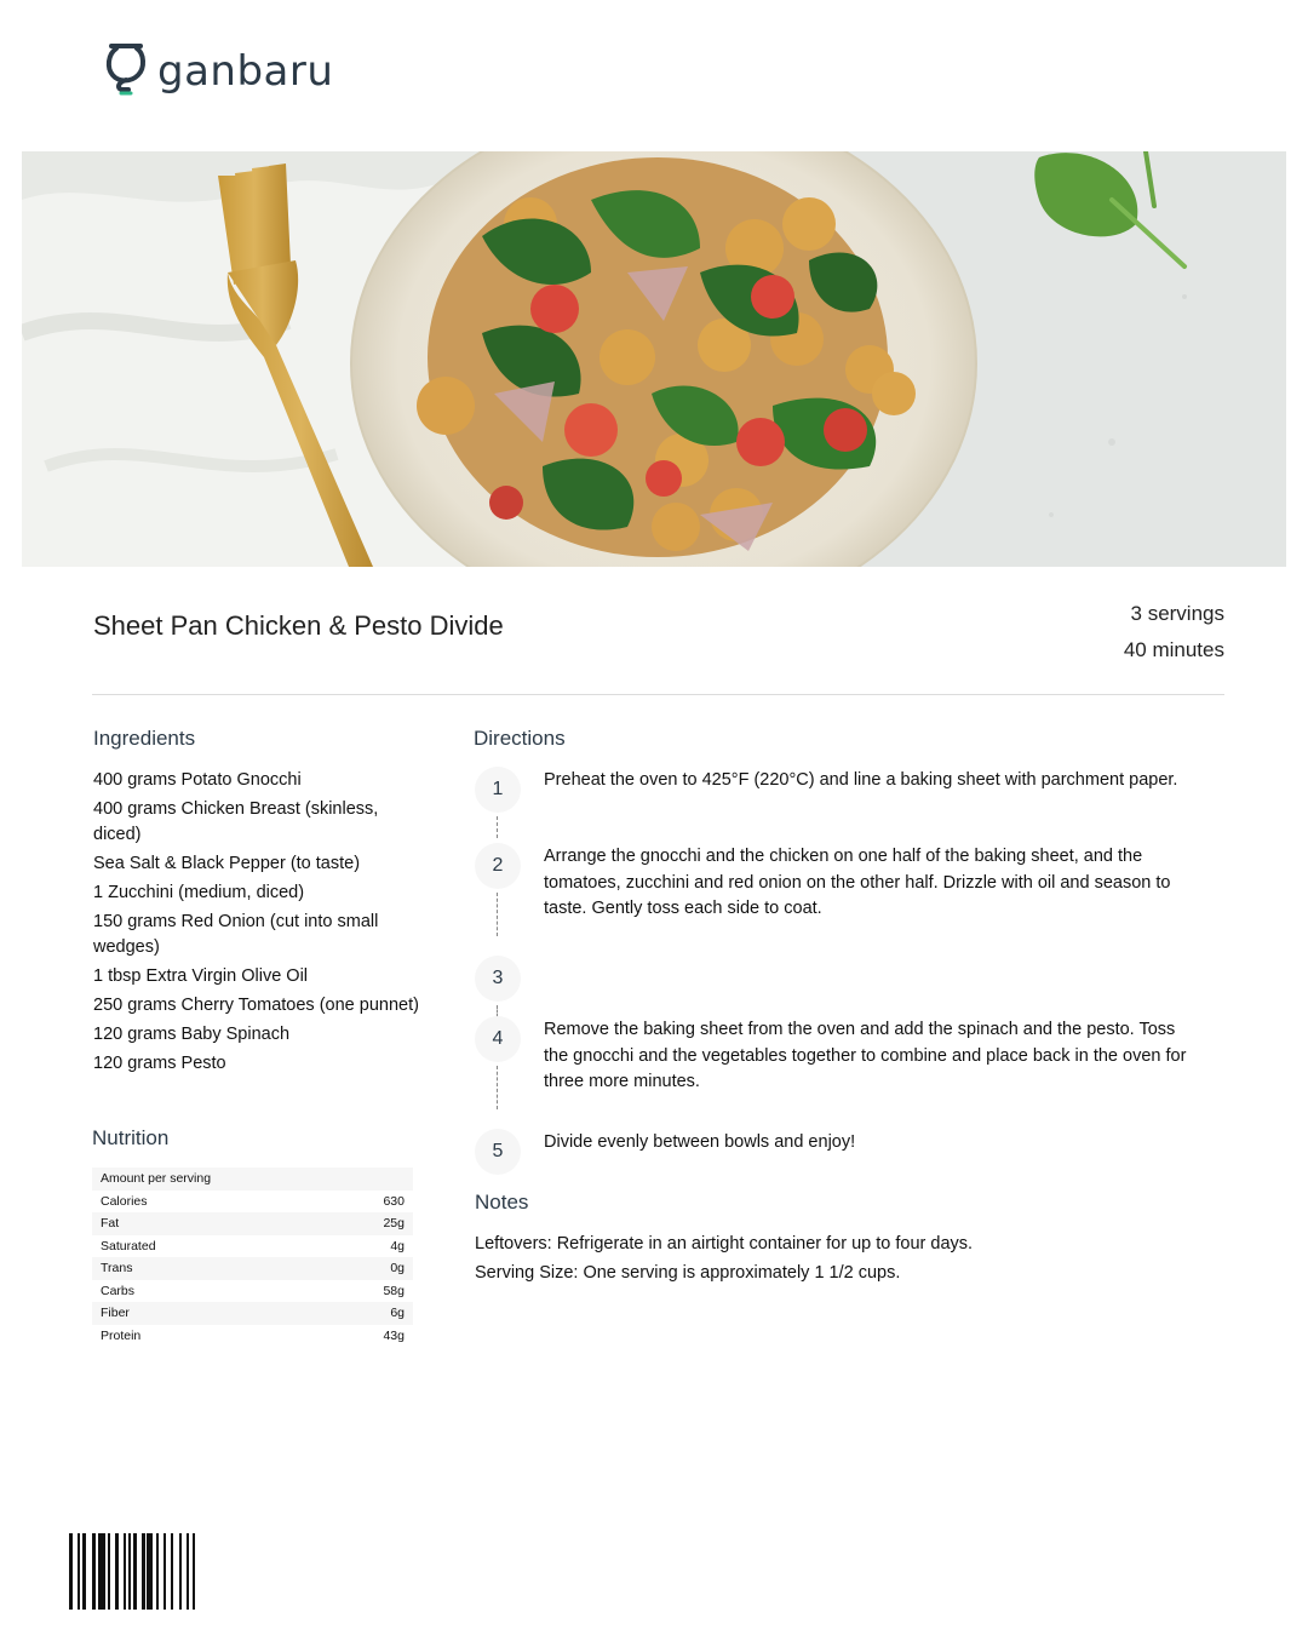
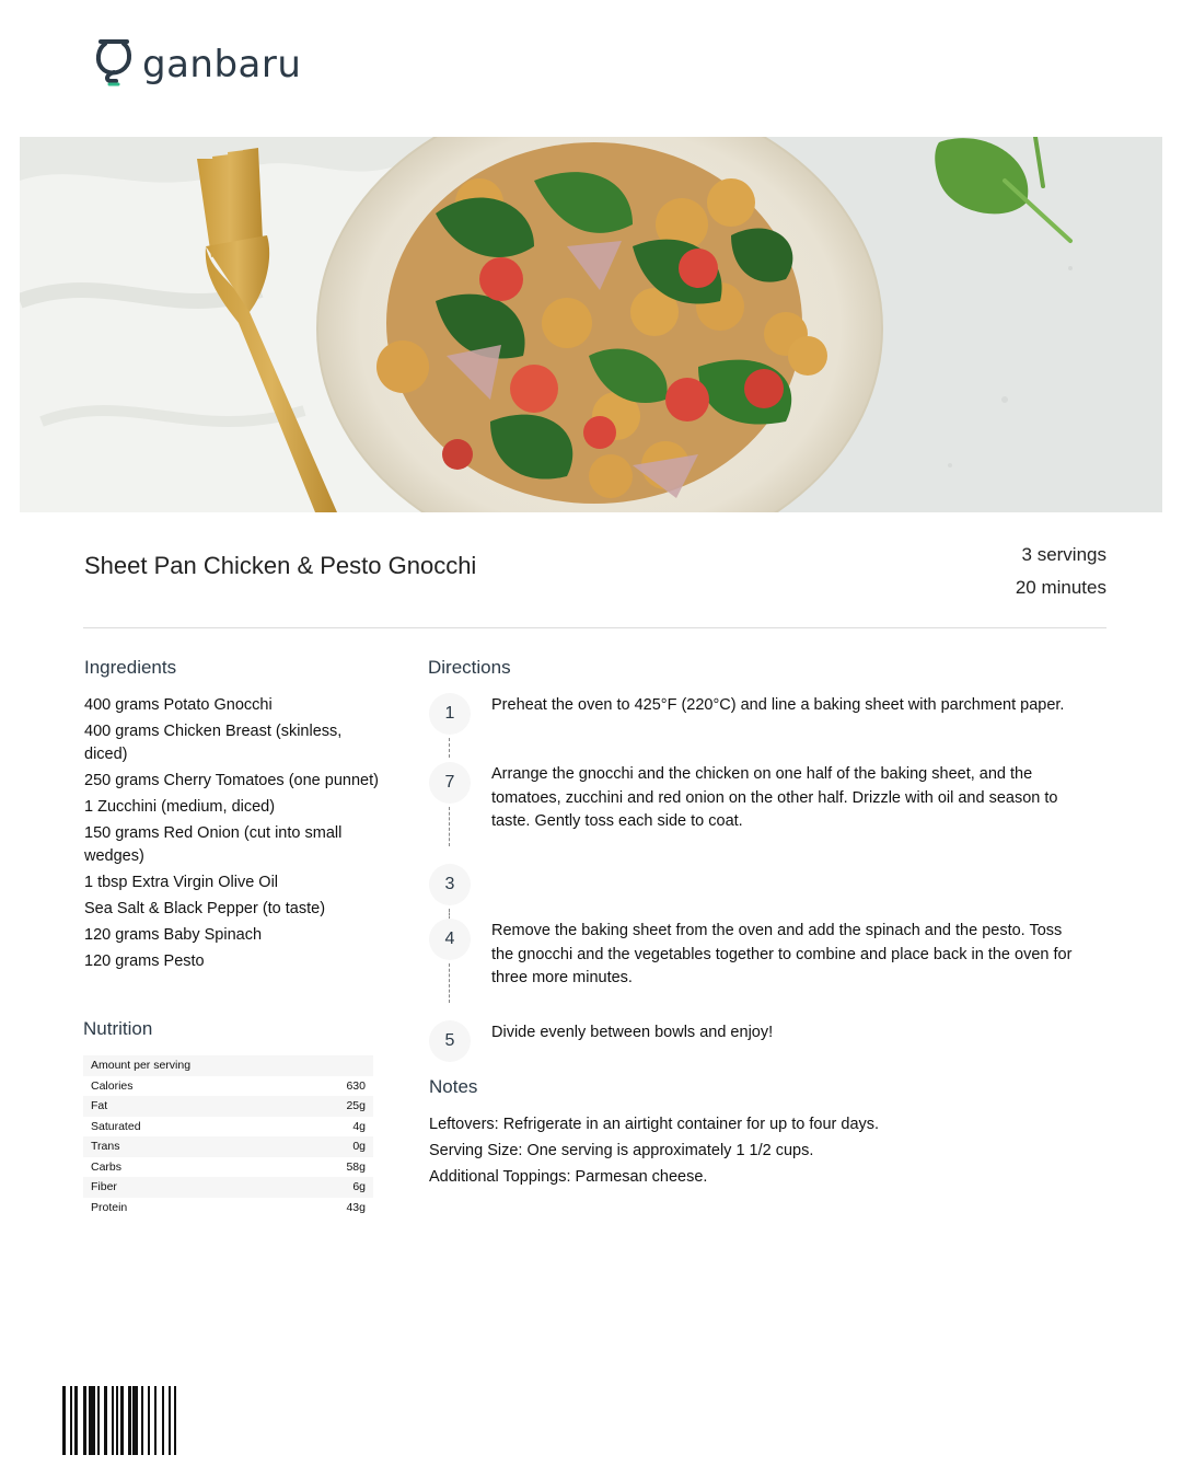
  ganbaru
- Sheet Pan Chicken & Pesto Divide
+ Sheet Pan Chicken & Pesto Gnocchi
  3 servings
- 40 minutes
+ 20 minutes
  Ingredients
  400 grams Potato Gnocchi
  400 grams Chicken Breast (skinless, diced)
- Sea Salt & Black Pepper (to taste)
+ 250 grams Cherry Tomatoes (one punnet)
  1 Zucchini (medium, diced)
  150 grams Red Onion (cut into small wedges)
  1 tbsp Extra Virgin Olive Oil
- 250 grams Cherry Tomatoes (one punnet)
+ Sea Salt & Black Pepper (to taste)
  120 grams Baby Spinach
  120 grams Pesto
  Nutrition
  Amount per serving
  Calories
  630
  Fat
  25g
  Saturated
  4g
  Trans
  0g
  Carbs
  58g
  Fiber
  6g
  Protein
  43g
  Directions
  1
  Preheat the oven to 425°F (220°C) and line a baking sheet with parchment paper.
- 2
+ 7
  Arrange the gnocchi and the chicken on one half of the baking sheet, and the tomatoes, zucchini and red onion on the other half. Drizzle with oil and season to taste. Gently toss each side to coat.
  3
  4
  Remove the baking sheet from the oven and add the spinach and the pesto. Toss the gnocchi and the vegetables together to combine and place back in the oven for three more minutes.
  5
  Divide evenly between bowls and enjoy!
  Notes
  Leftovers: Refrigerate in an airtight container for up to four days.
  Serving Size: One serving is approximately 1 1/2 cups.
+ Additional Toppings: Parmesan cheese.
